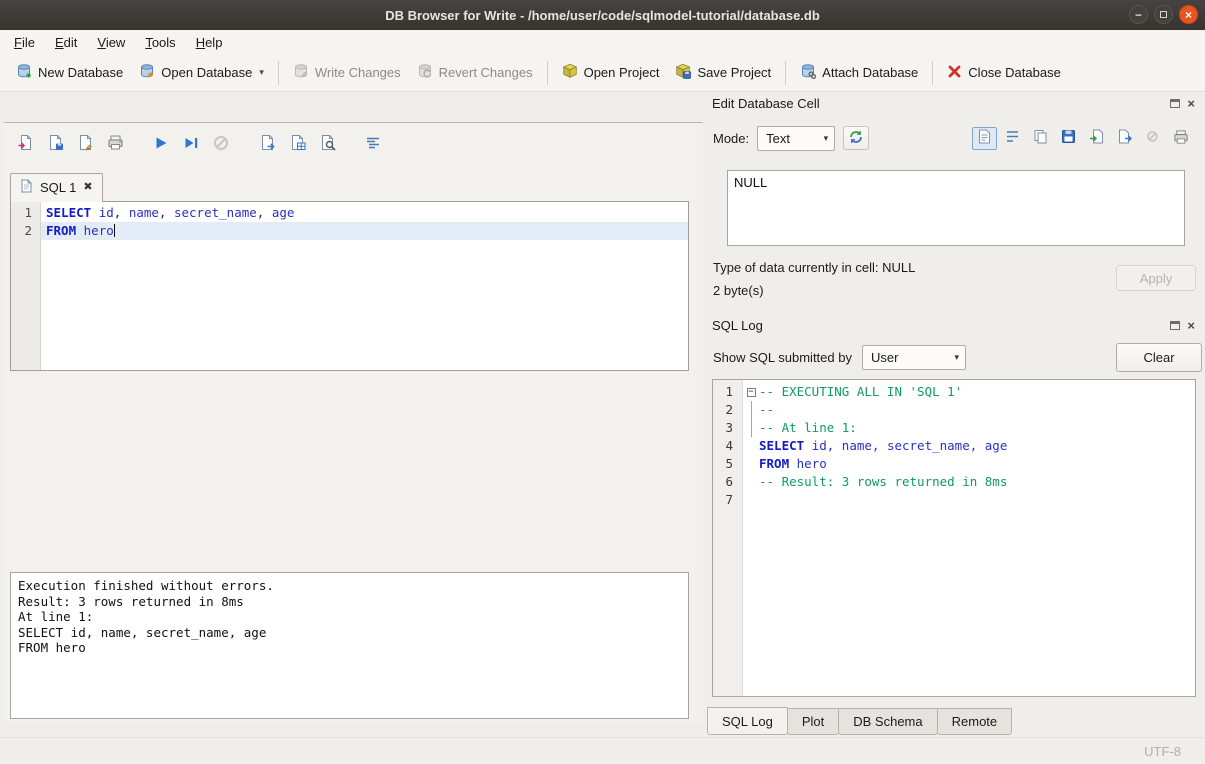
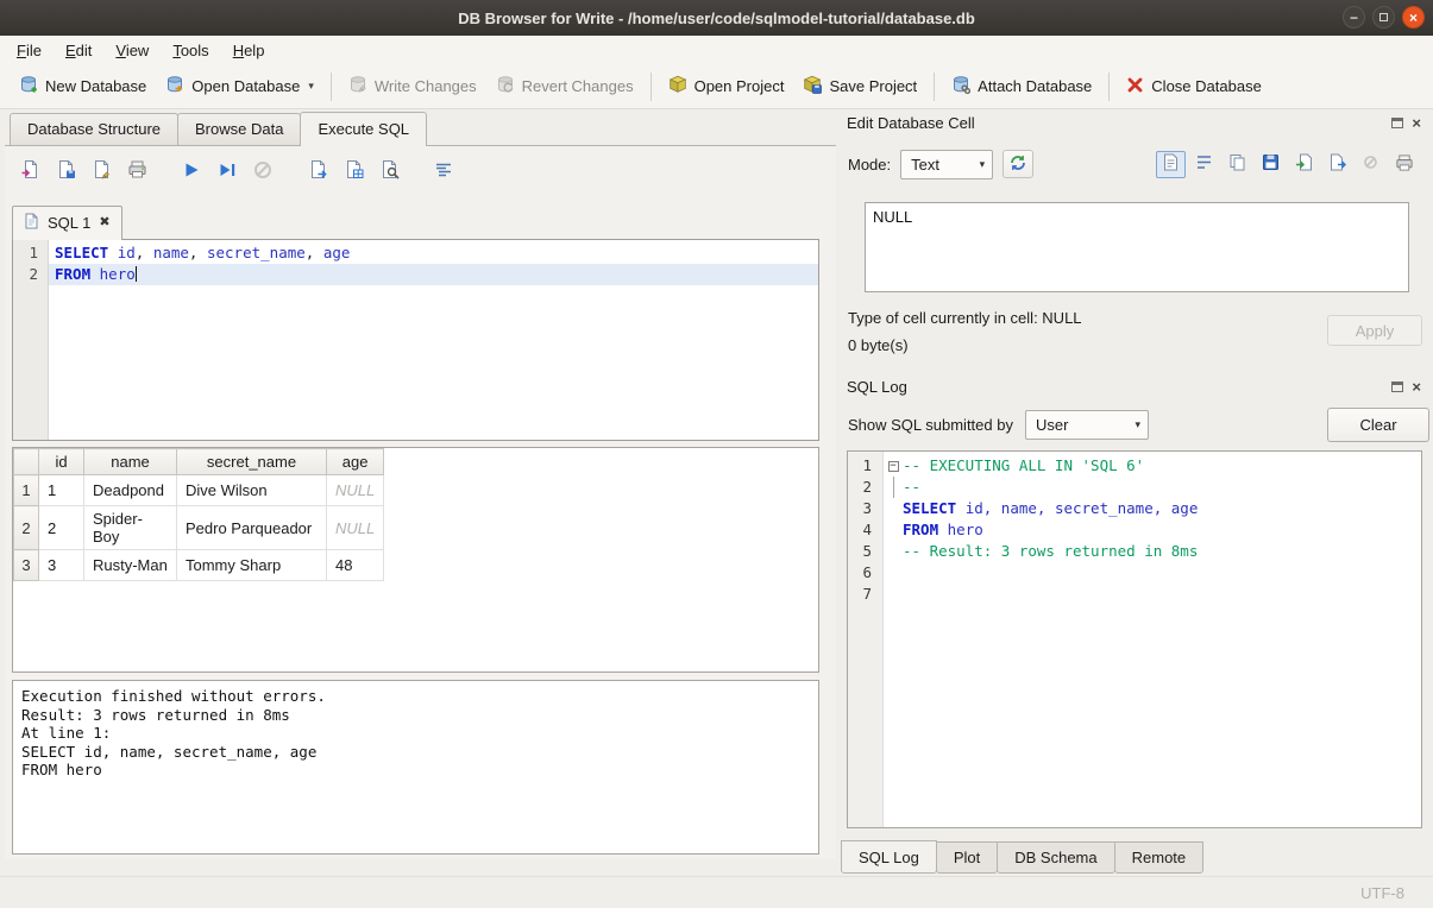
  DB Browser for Write - /home/user/code/sqlmodel-tutorial/database.db
  −
  ×
  File
  Edit
  View
  Tools
  Help
  New Database
  Open Database
  ▾
  Write Changes
  Revert Changes
  Open Project
  Save Project
  Attach Database
  Close Database
+ Database Structure
+ Browse Data
+ Execute SQL
  SQL 1
  ✖
  1
  2
  SELECT id, name, secret_name, age
  FROM hero
+ 	id	name	secret_name	age
+ 1	1	Deadpond	Dive Wilson	NULL
+ 2	2	Spider-Boy	Pedro Parqueador	NULL
+ 3	3	Rusty-Man	Tommy Sharp	48
  Execution finished without errors.
  Result: 3 rows returned in 8ms
  At line 1:
  SELECT id, name, secret_name, age
  FROM hero
  Edit Database Cell
  ×
  Mode:
  Text
  ▾
  NULL
- Type of data currently in cell: NULL
+ Type of cell currently in cell: NULL
- 2 byte(s)
+ 0 byte(s)
  Apply
  SQL Log
  ×
  Show SQL submitted by
  User
  ▾
  Clear
  1
  2
  3
  4
  5
  6
  7
  −
- -- EXECUTING ALL IN 'SQL 1'
+ -- EXECUTING ALL IN 'SQL 6'
  --
- -- At line 1:
  SELECT
  id, name, secret_name, age
  FROM
  hero
  -- Result: 3 rows returned in 8ms
  SQL Log
  Plot
  DB Schema
  Remote
  UTF-8
